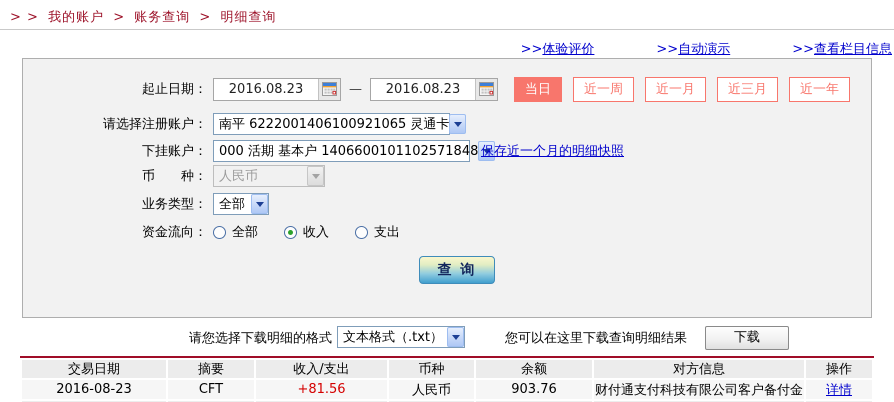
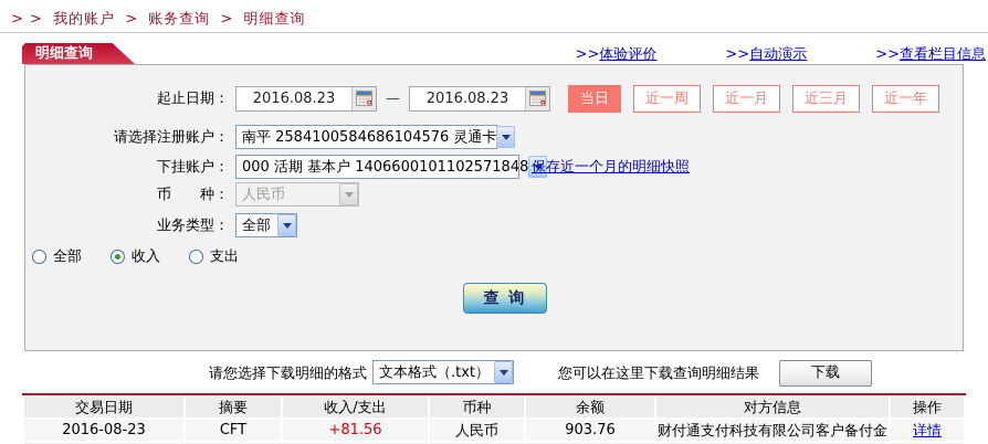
  > > 我的账户 > 账务查询 > 明细查询
+ 明细查询
  >>体验评价
  >>自动演示
  >>查看栏目信息
  起止日期：
  2016.08.23
  —
  2016.08.23
  当日
  近一周
  近一月
  近三月
  近一年
  请选择注册账户：
- 南平 6222001406100921065 灵通卡
+ 南平 2584100584686104576 灵通卡
  下挂账户：
  000 活期 基本户 1406600101102571848
  保存近一个月的明细快照
  币 种：
  人民币
  业务类型：
  全部
- 资金流向：
  全部
  收入
  支出
  查 询
  请您选择下载明细的格式
  文本格式（.txt）
  您可以在这里下载查询明细结果
  下载
  交易日期	摘要	收入/支出	币种	余额	对方信息	操作
  2016-08-23	CFT	+81.56	人民币	903.76	财付通支付科技有限公司客户备付金	详情
